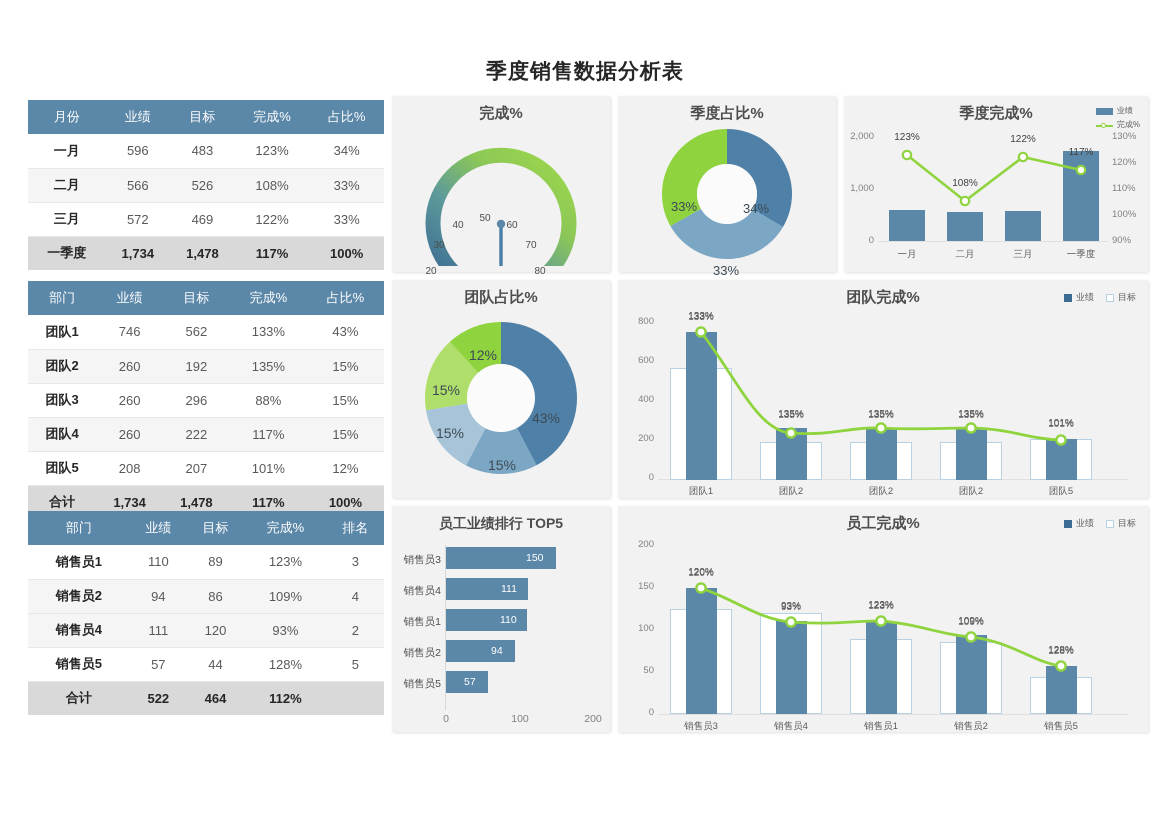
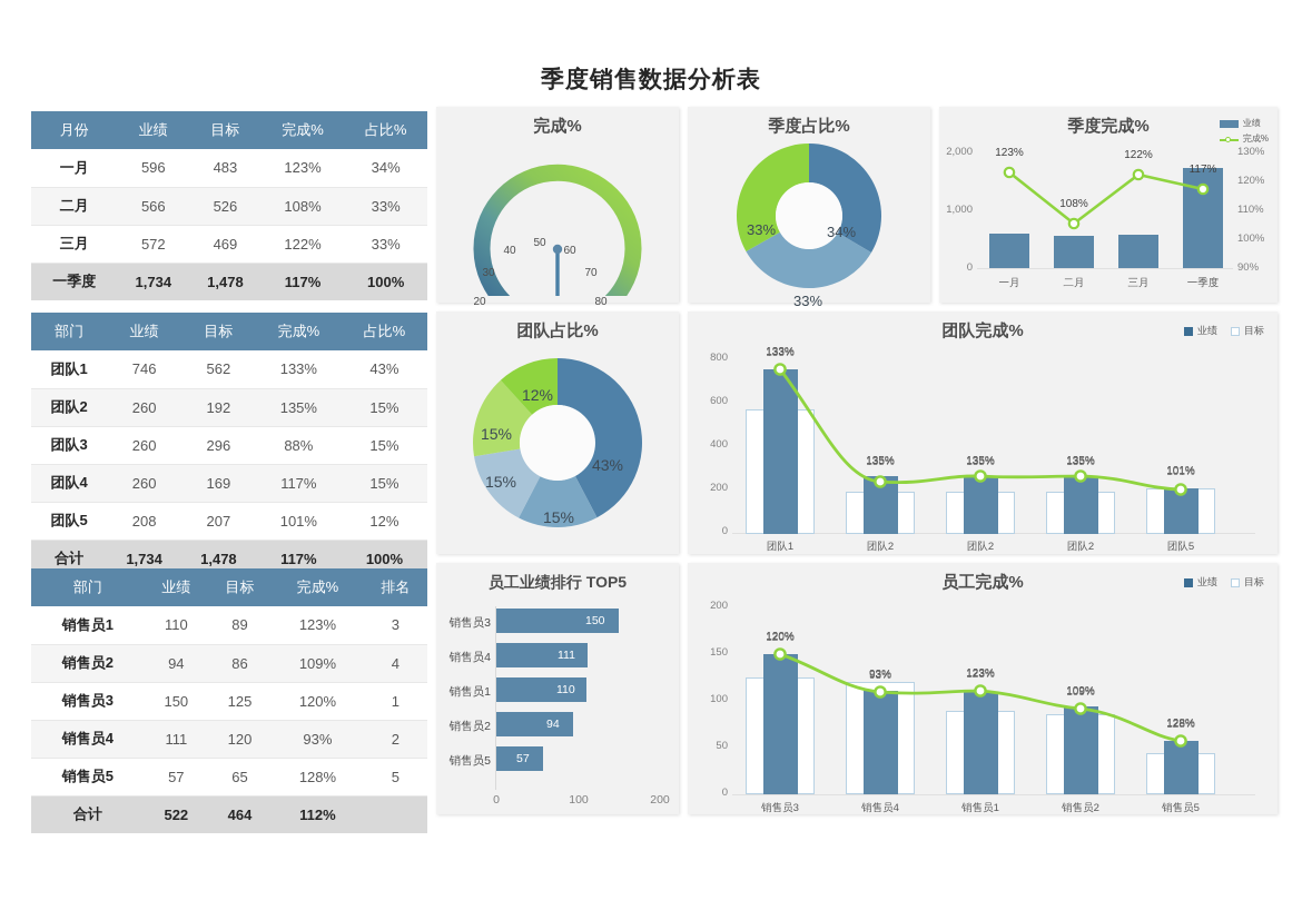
  季度销售数据分析表
  月份	业绩	目标	完成%	占比%
  一月	596	483	123%	34%
  二月	566	526	108%	33%
  三月	572	469	122%	33%
  一季度	1,734	1,478	117%	100%
  部门	业绩	目标	完成%	占比%
  团队1	746	562	133%	43%
  团队2	260	192	135%	15%
  团队3	260	296	88%	15%
- 团队4	260	222	117%	15%
+ 团队4	260	169	117%	15%
  团队5	208	207	101%	12%
  合计	1,734	1,478	117%	100%
  部门	业绩	目标	完成%	排名
  销售员1	110	89	123%	3
  销售员2	94	86	109%	4
+ 销售员3	150	125	120%	1
  销售员4	111	120	93%	2
- 销售员5	57	44	128%	5
+ 销售员5	57	65	128%	5
  合计	522	464	112%
  完成%
  20
  30
  40
  50
  60
  70
  80
  季度占比%
  34%
  33%
  33%
  季度完成%
  业绩
  完成%
  2,000
  1,000
  0
  130%
  120%
  110%
  100%
  90%
  123%
  108%
  122%
  117%
  一月
  二月
  三月
  一季度
  团队占比%
  43%
  15%
  15%
  15%
  12%
  团队完成%
  业绩
  目标
  800
  600
  400
  200
  0
  133%
  135%
  135%
  135%
  101%
  团队1
  团队2
  团队2
  团队2
  团队5
  员工业绩排行 TOP5
  销售员3
  销售员4
  销售员1
  销售员2
  销售员5
  150
  111
  110
  94
  57
  0
  100
  200
  员工完成%
  业绩
  目标
  200
  150
  100
  50
  0
  120%
  93%
  123%
  109%
  128%
  销售员3
  销售员4
  销售员1
  销售员2
  销售员5
